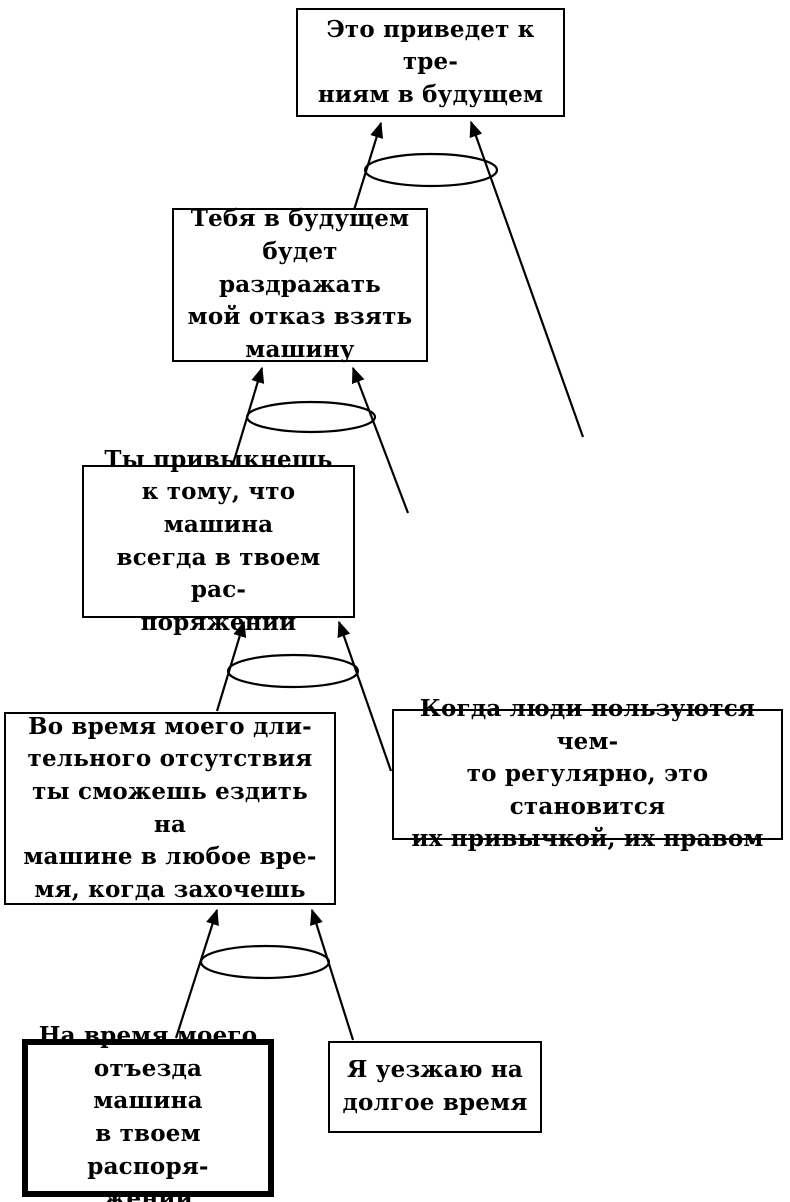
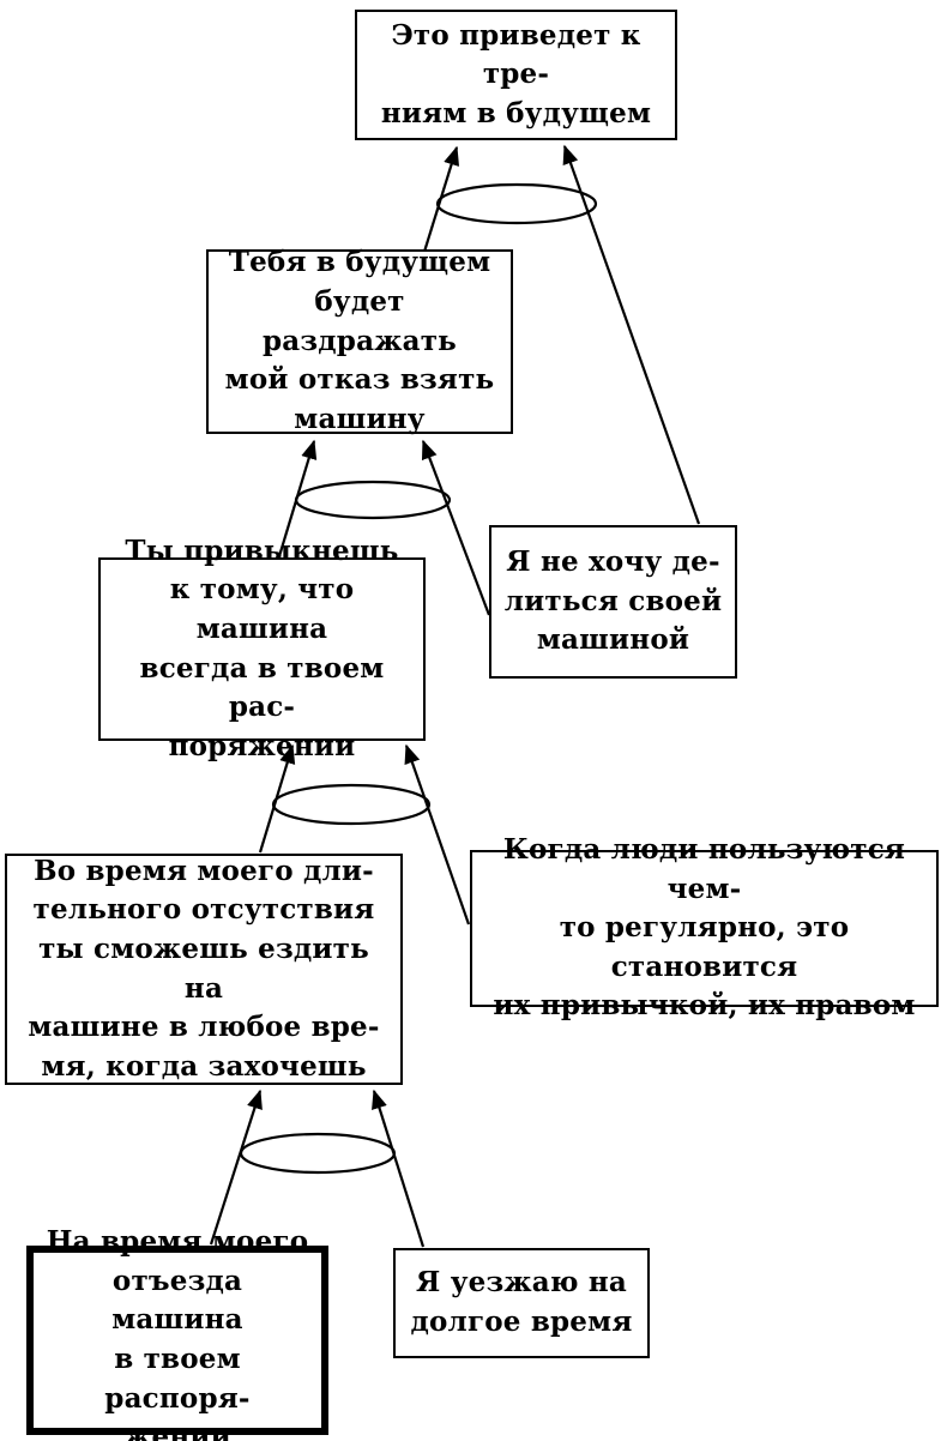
  Это приведет к тре-
  ниям в будущем
  Тебя в будущем
  будет раздражать
  мой отказ взять
  машину
+ Я не хочу де-
+ литься своей
+ машиной
  Ты привыкнешь
  к тому, что машина
  всегда в твоем рас-
  поряжении
  Во время моего дли-
  тельного отсутствия
  ты сможешь ездить на
  машине в любое вре-
  мя, когда захочешь
  Когда люди пользуются чем-
  то регулярно, это становится
  их привычкой, их правом
  На время моего
  отъезда машина
  в твоем распоря-
  жении
  Я уезжаю на
  долгое время
